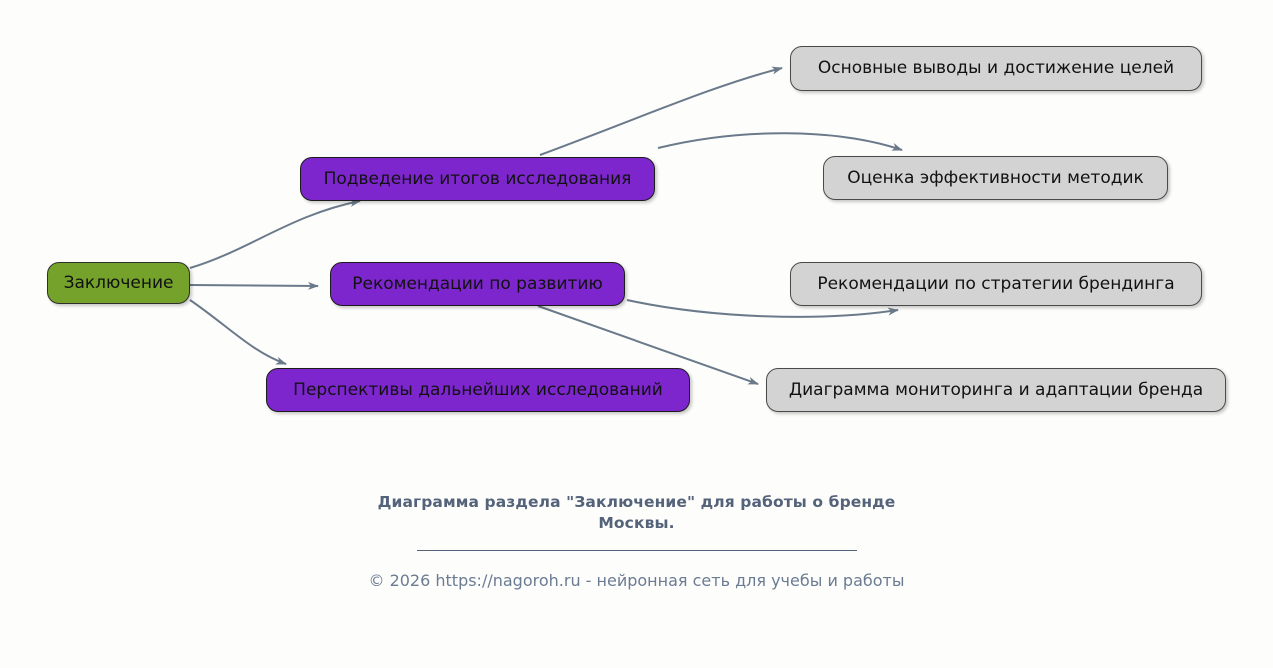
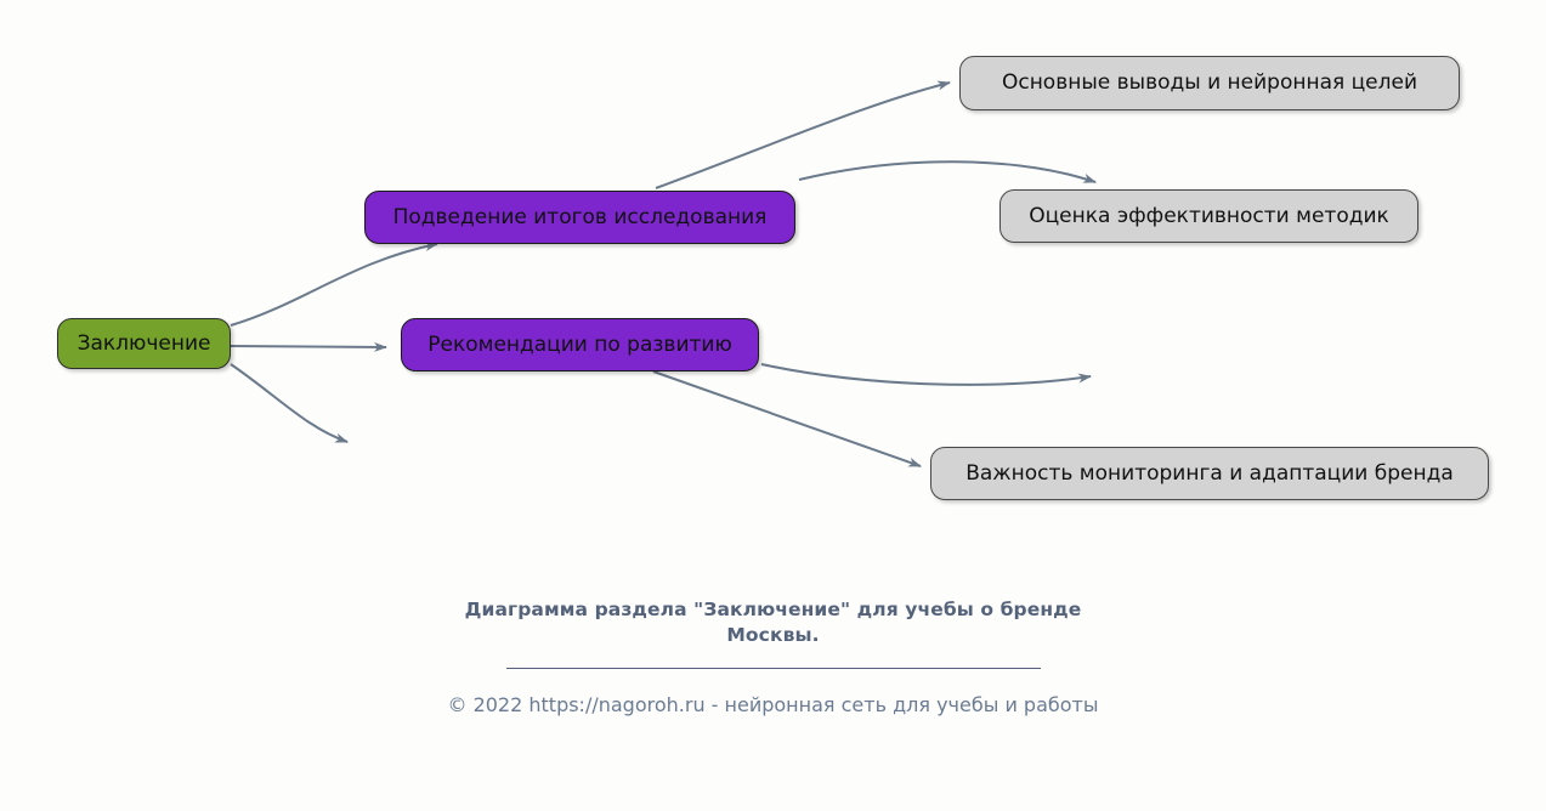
  Заключение
  Подведение итогов исследования
  Рекомендации по развитию
- Перспективы дальнейших исследований
- Основные выводы и достижение целей
+ Основные выводы и нейронная целей
  Оценка эффективности методик
- Рекомендации по стратегии брендинга
- Диаграмма мониторинга и адаптации бренда
+ Важность мониторинга и адаптации бренда
- Диаграмма раздела "Заключение" для работы о бренде Москвы.
+ Диаграмма раздела "Заключение" для учебы о бренде Москвы.
- © 2026 https://nagoroh.ru - нейронная сеть для учебы и работы
+ © 2022 https://nagoroh.ru - нейронная сеть для учебы и работы
